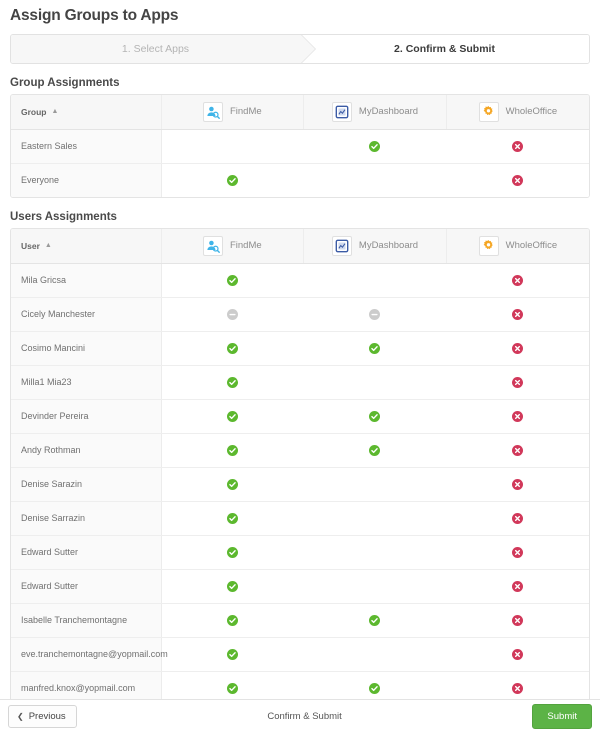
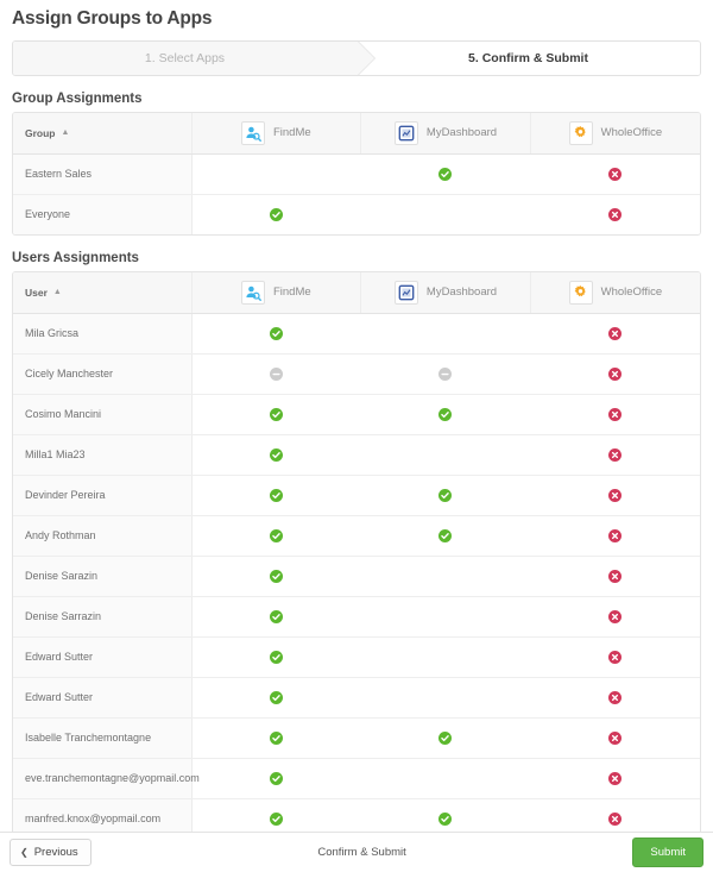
  Assign Groups to Apps
  1. Select Apps
- 2. Confirm & Submit
+ 5. Confirm & Submit
  Group Assignments
  Group	FindMe	MyDashboard	WholeOffice
  Eastern Sales
  Everyone
  Users Assignments
  User	FindMe	MyDashboard	WholeOffice
  Mila Gricsa
  Cicely Manchester
  Cosimo Mancini
  Milla1 Mia23
  Devinder Pereira
  Andy Rothman
  Denise Sarazin
  Denise Sarrazin
  Edward Sutter
  Edward Sutter
  Isabelle Tranchemontagne
  eve.tranchemontagne@yopmail.com
  manfred.knox@yopmail.com
  ❮
  Previous
  Confirm & Submit
  Submit
